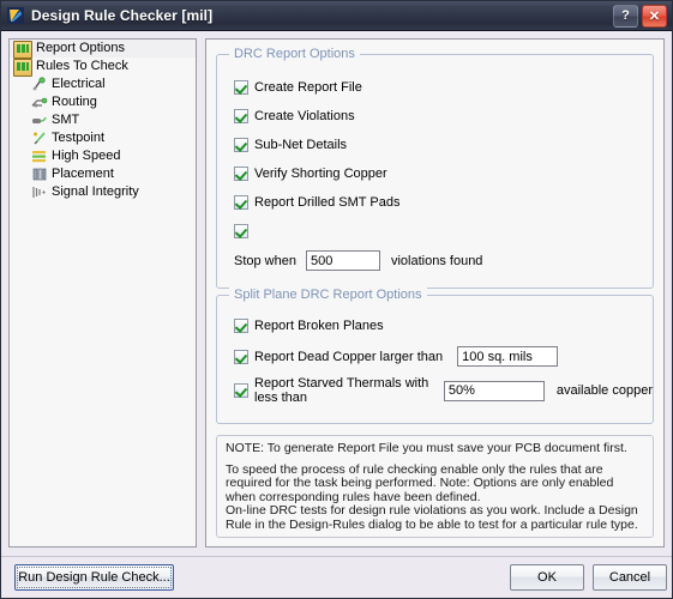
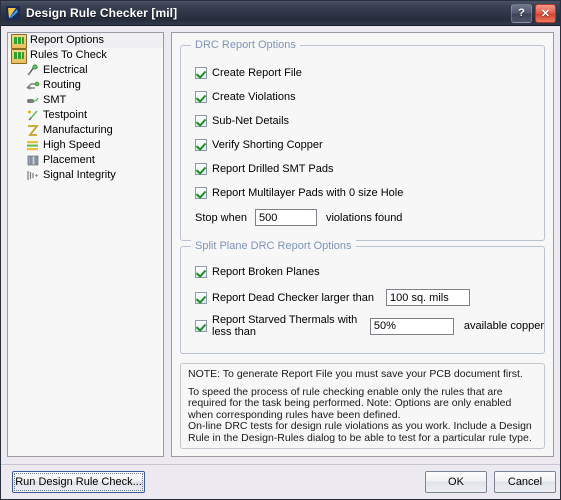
  Design Rule Checker [mil]
  ?
  ✕
  Report Options
  Rules To Check
  Electrical
  Routing
  SMT
  Testpoint
+ Manufacturing
  High Speed
  Placement
  Signal Integrity
  DRC Report Options
  Create Report File
  Create Violations
  Sub-Net Details
  Verify Shorting Copper
  Report Drilled SMT Pads
+ Report Multilayer Pads with 0 size Hole
  Stop when
  500
  violations found
  Split Plane DRC Report Options
  Report Broken Planes
- Report Dead Copper larger than
+ Report Dead Checker larger than
  100 sq. mils
  Report Starved Thermals with less than
  50%
  available copper
  NOTE: To generate Report File you must save your PCB document first.
  To speed the process of rule checking enable only the rules that are required for the task being performed. Note: Options are only enabled when corresponding rules have been defined.
  On-line DRC tests for design rule violations as you work. Include a Design Rule in the Design-Rules dialog to be able to test for a particular rule type.
  Run Design Rule Check...
  OK
  Cancel
